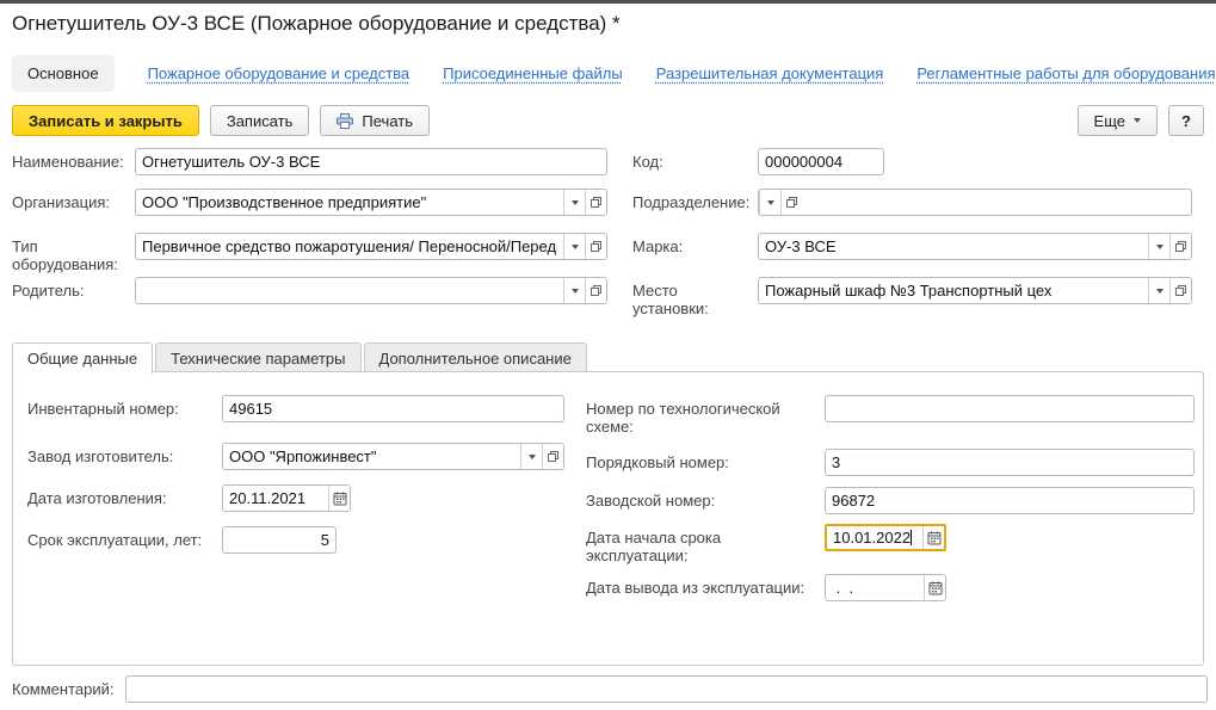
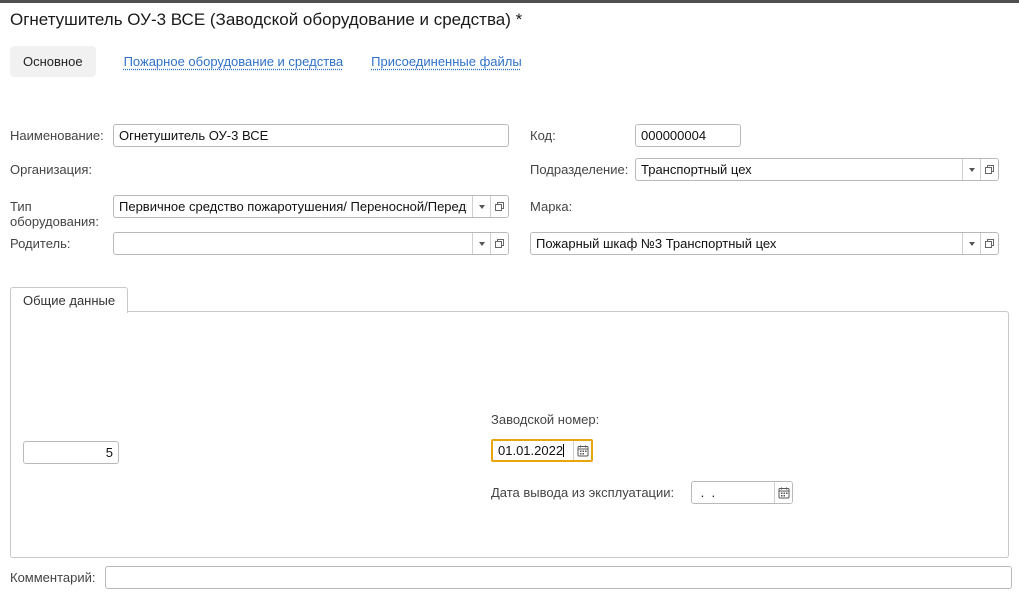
- Огнетушитель ОУ-3 ВСЕ (Пожарное оборудование и средства) *
+ Огнетушитель ОУ-3 ВСЕ (Заводской оборудование и средства) *
  Основное
  Пожарное оборудование и средства
  Присоединенные файлы
- Разрешительная документация
- Регламентные работы для оборудования
- Записать и закрыть
- Записать
- Печать
- Еще
- ?
  Наименование:
  Огнетушитель ОУ-3 ВСЕ
  Организация:
- ООО "Производственное предприятие"
  Тип оборудования:
  Первичное средство пожаротушения/ Переносной/Перед
  Родитель:
  Код:
  000000004
  Подразделение:
+ Транспортный цех
  Марка:
- ОУ-3 ВСЕ
- Место установки:
  Пожарный шкаф №3 Транспортный цех
  Общие данные
- Технические параметры
- Дополнительное описание
- Инвентарный номер:
- 49615
- Завод изготовитель:
- ООО "Ярпожинвест"
- Дата изготовления:
- 20.11.2021
- Срок эксплуатации, лет:
  5
- Номер по технологической схеме:
- Порядковый номер:
- 3
  Заводской номер:
- 96872
- Дата начала срока эксплуатации:
- 10.01.2022
+ 01.01.2022
  Дата вывода из эксплуатации:
  . .
  Комментарий:
